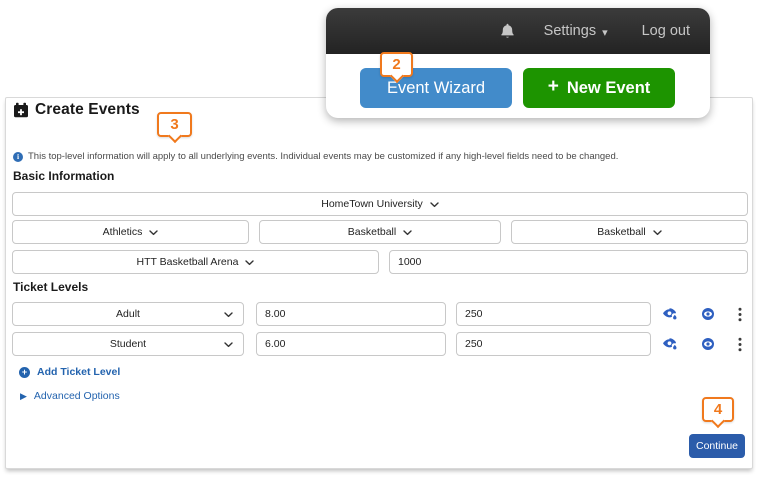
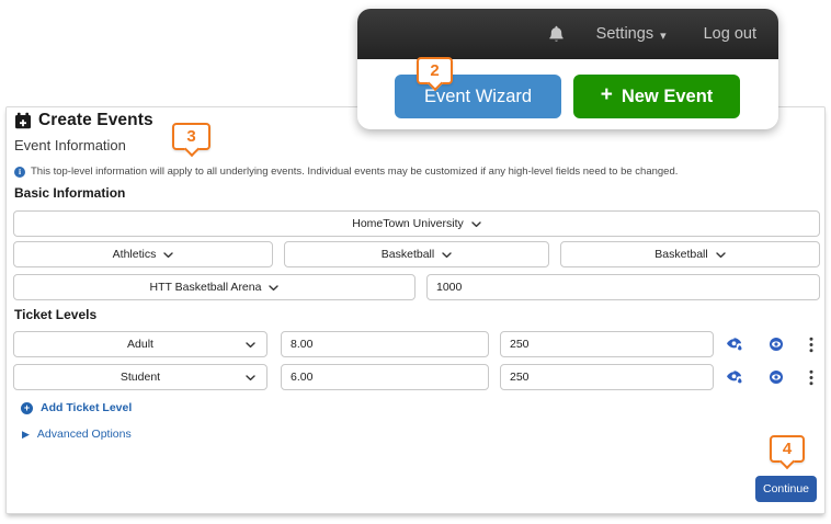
  Create Events
+ Event Information
  i
  This top-level information will apply to all underlying events. Individual events may be customized if any high-level fields need to be changed.
  Basic Information
  HomeTown University
  Athletics
  Basketball
  Basketball
  HTT Basketball Arena
  1000
  Ticket Levels
  Adult
  8.00
  250
  Student
  6.00
  250
  +
  Add Ticket Level
  ▶
  Advanced Options
  Continue
  Settings
  ▾
  Log out
  Event Wizard
  +
  New Event
  2
  3
  4
